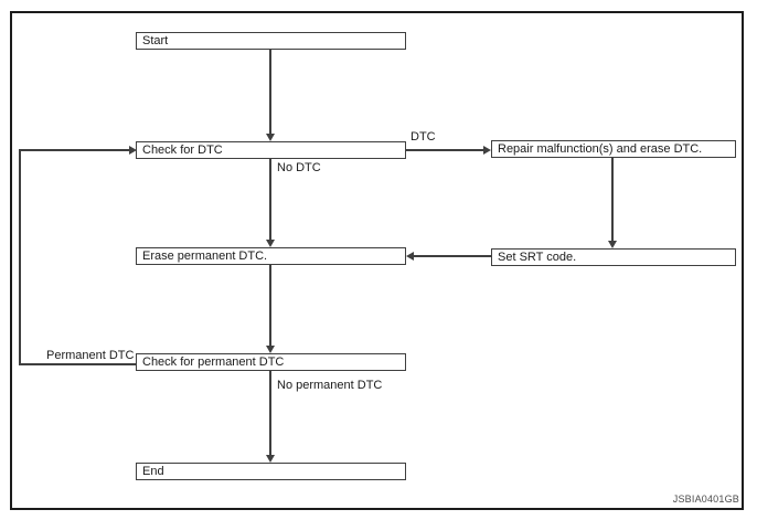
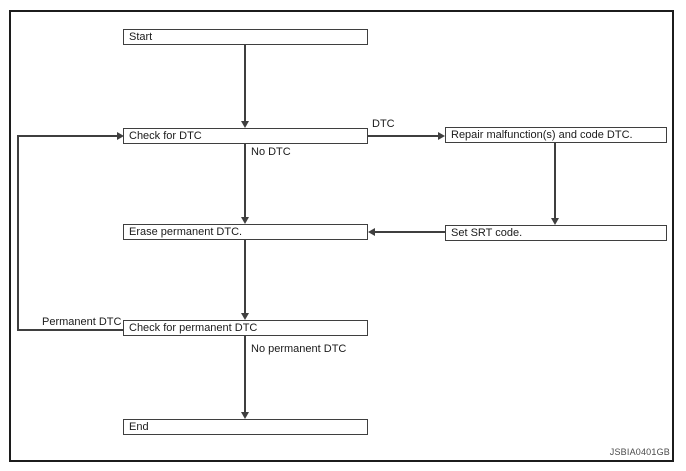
  Start
  Check for DTC
- Repair malfunction(s) and erase DTC.
+ Repair malfunction(s) and code DTC.
  Erase permanent DTC.
  Set SRT code.
  Check for permanent DTC
  End
  DTC
  No DTC
  Permanent DTC
  No permanent DTC
  JSBIA0401GB
